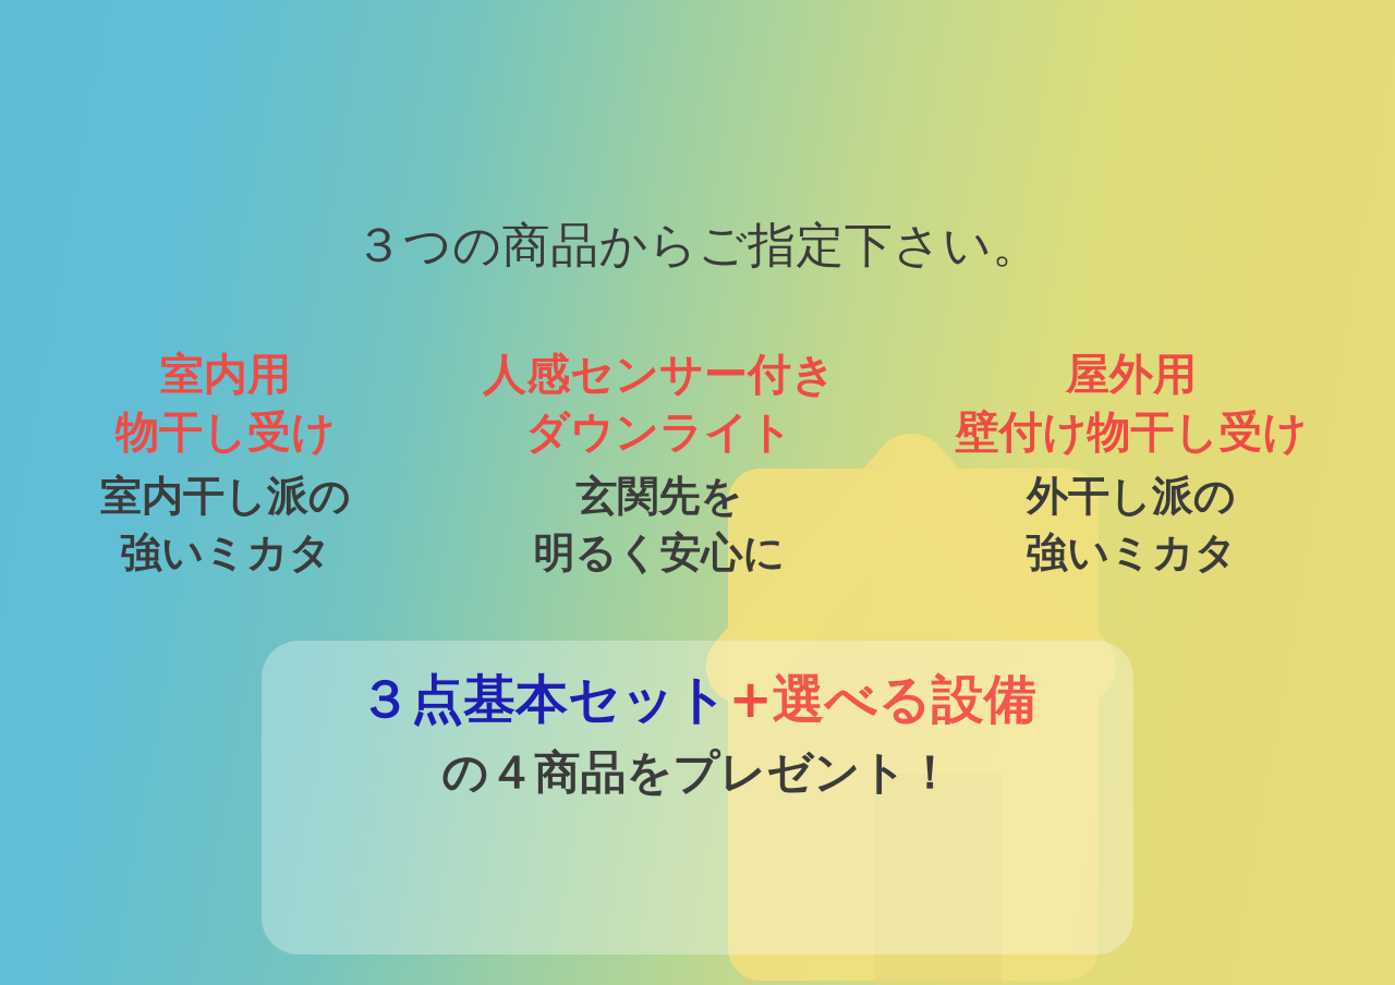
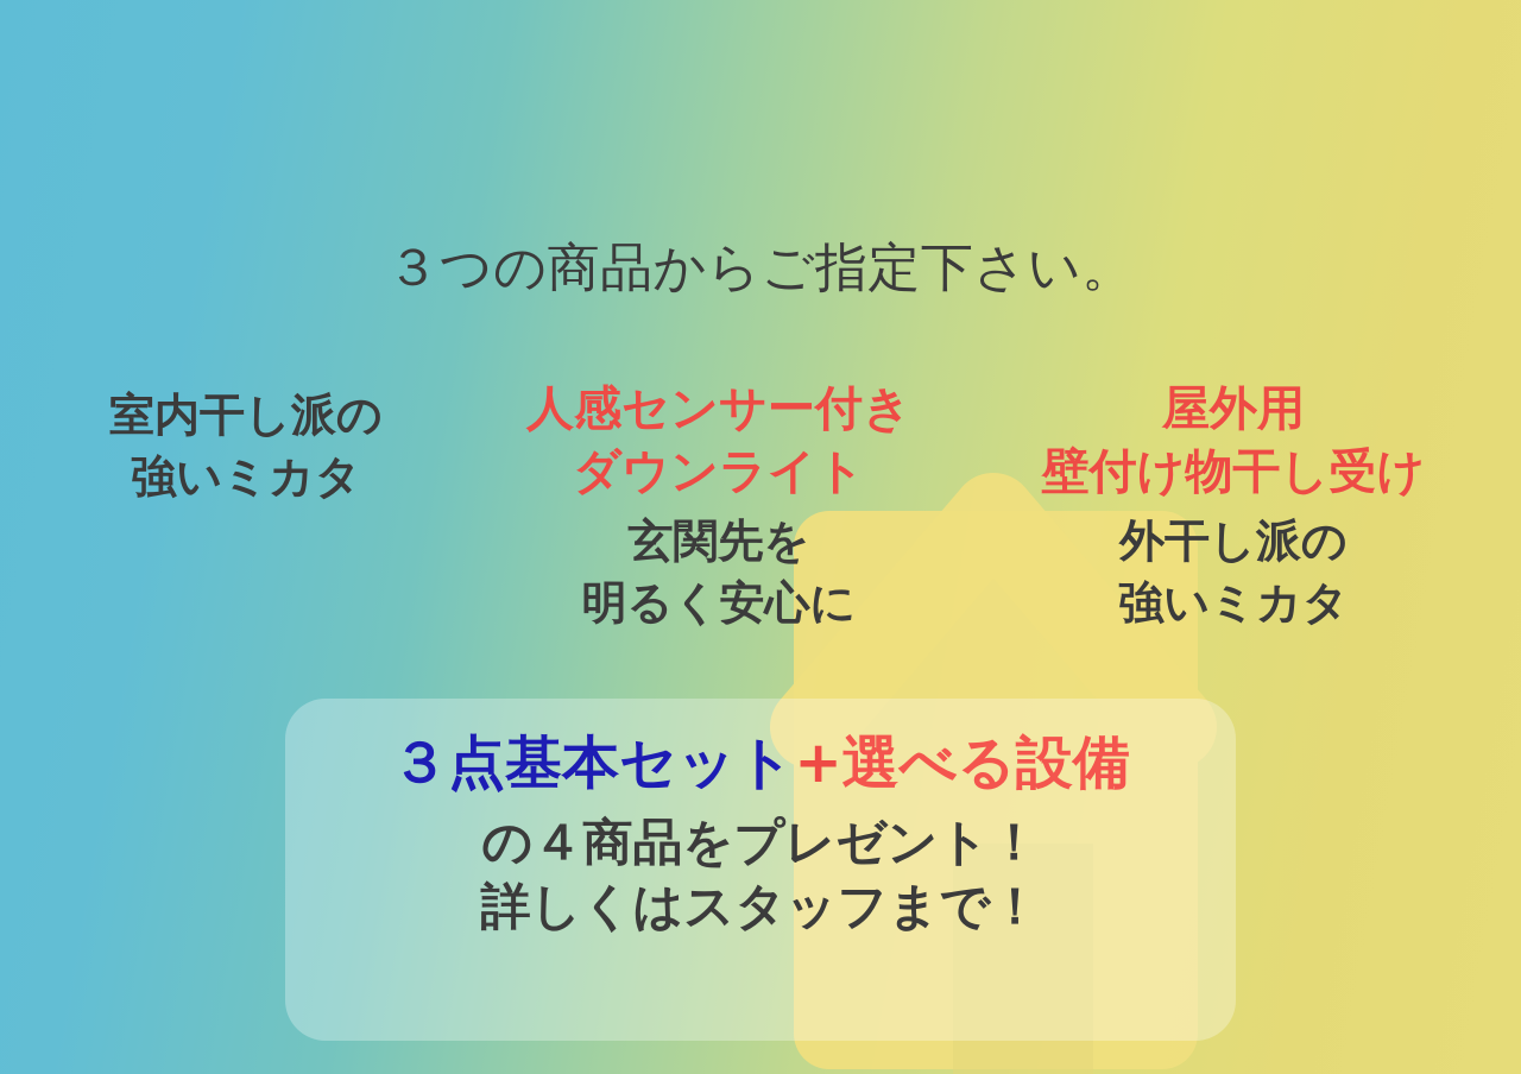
  ３つの商品からご指定下さい。
- 室内用
- 物干し受け
  室内干し派の
  強いミカタ
  人感センサー付き
  ダウンライト
  玄関先を
  明るく安心に
  屋外用
  壁付け物干し受け
  外干し派の
  強いミカタ
  ３点基本セット+選べる設備
  の４商品をプレゼント！
+ 詳しくはスタッフまで！
